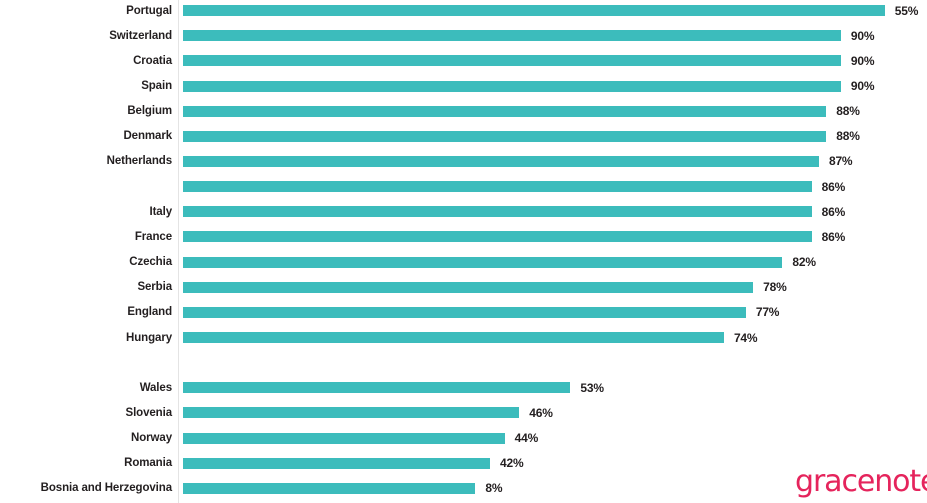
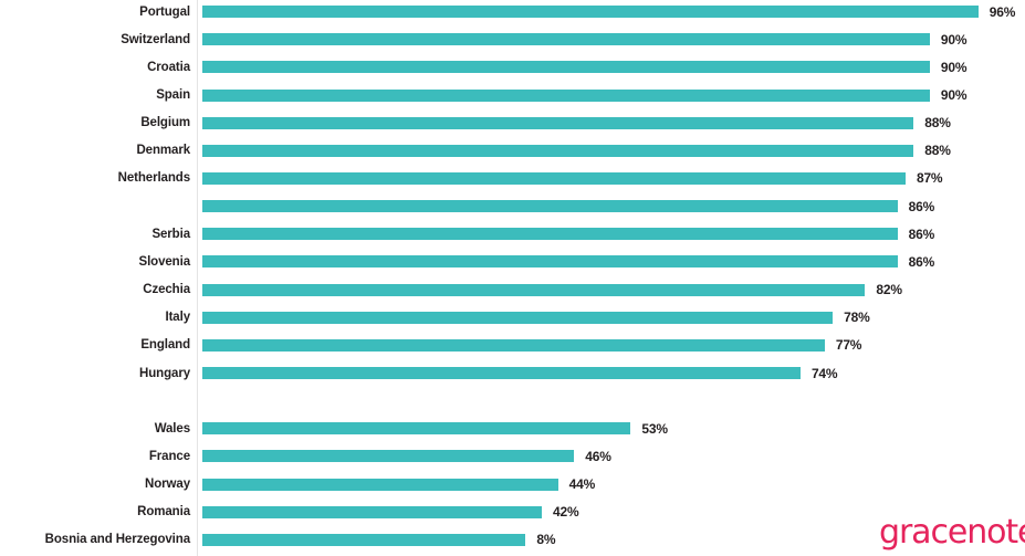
  Portugal
- 55%
+ 96%
  Switzerland
  90%
  Croatia
  90%
  Spain
  90%
  Belgium
  88%
  Denmark
  88%
  Netherlands
  87%
  86%
- Italy
+ Serbia
  86%
- France
+ Slovenia
  86%
  Czechia
  82%
- Serbia
+ Italy
  78%
  England
  77%
  Hungary
  74%
  Wales
  53%
- Slovenia
+ France
  46%
  Norway
  44%
  Romania
  42%
  Bosnia and Herzegovina
  8%
  gracenot
